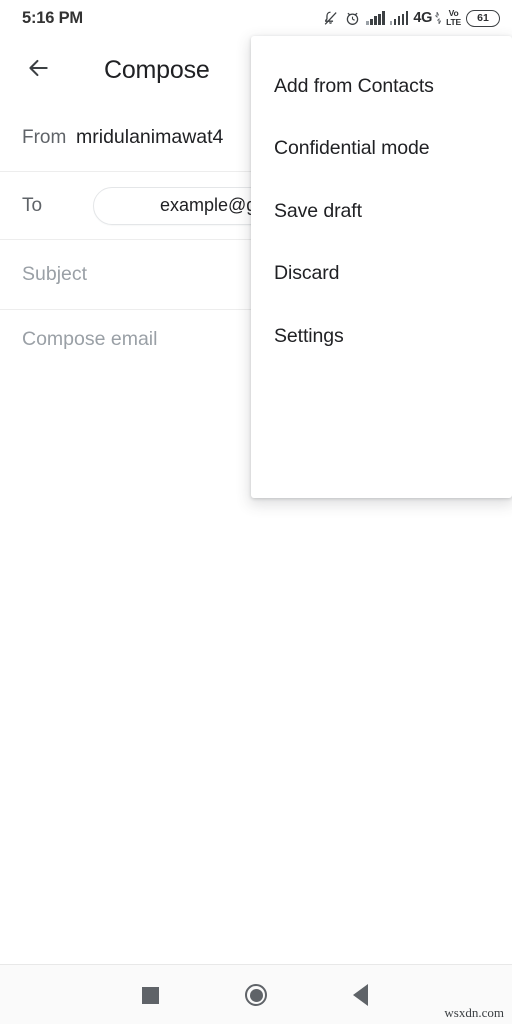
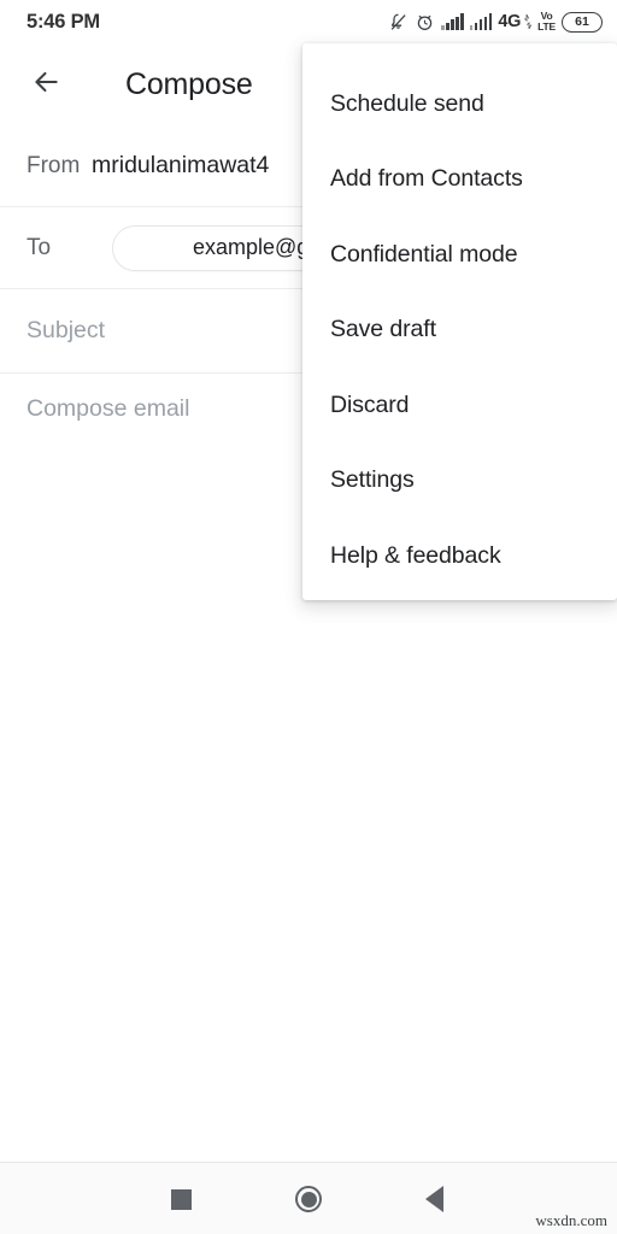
- 5:16 PM
+ 5:46 PM
  4G
  Vo
  LTE
  61
  Compose
  From
  mridulanimawat4
  To
  example@
  Subject
  Compose email
+ Schedule send
  Add from Contacts
  Confidential mode
  Save draft
  Discard
  Settings
+ Help & feedback
  wsxdn.com
